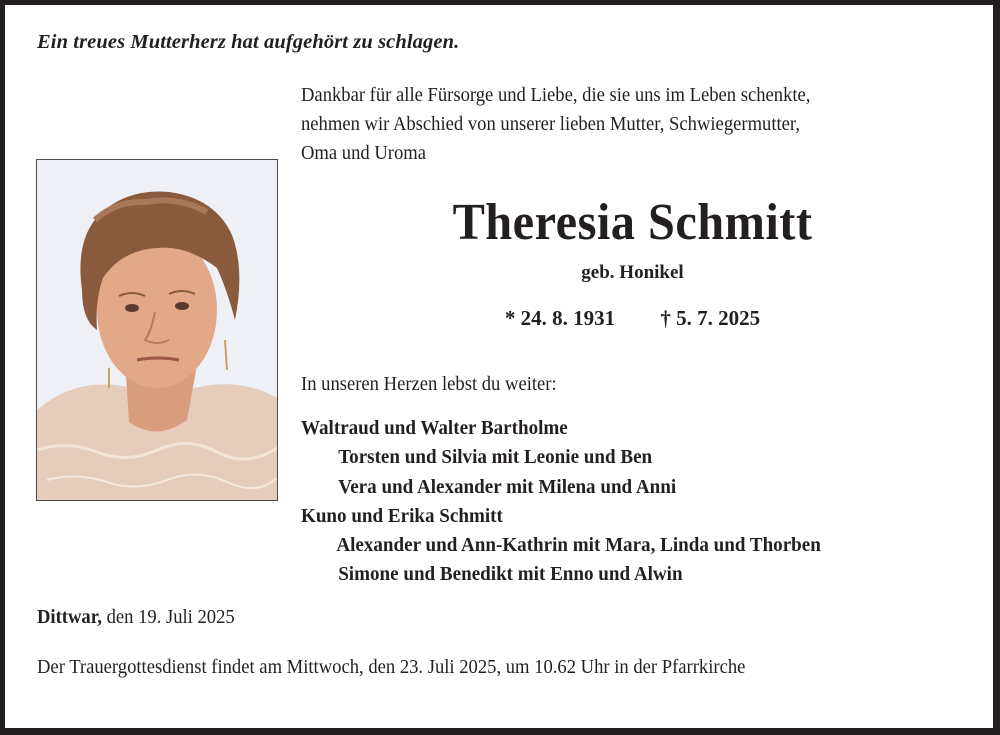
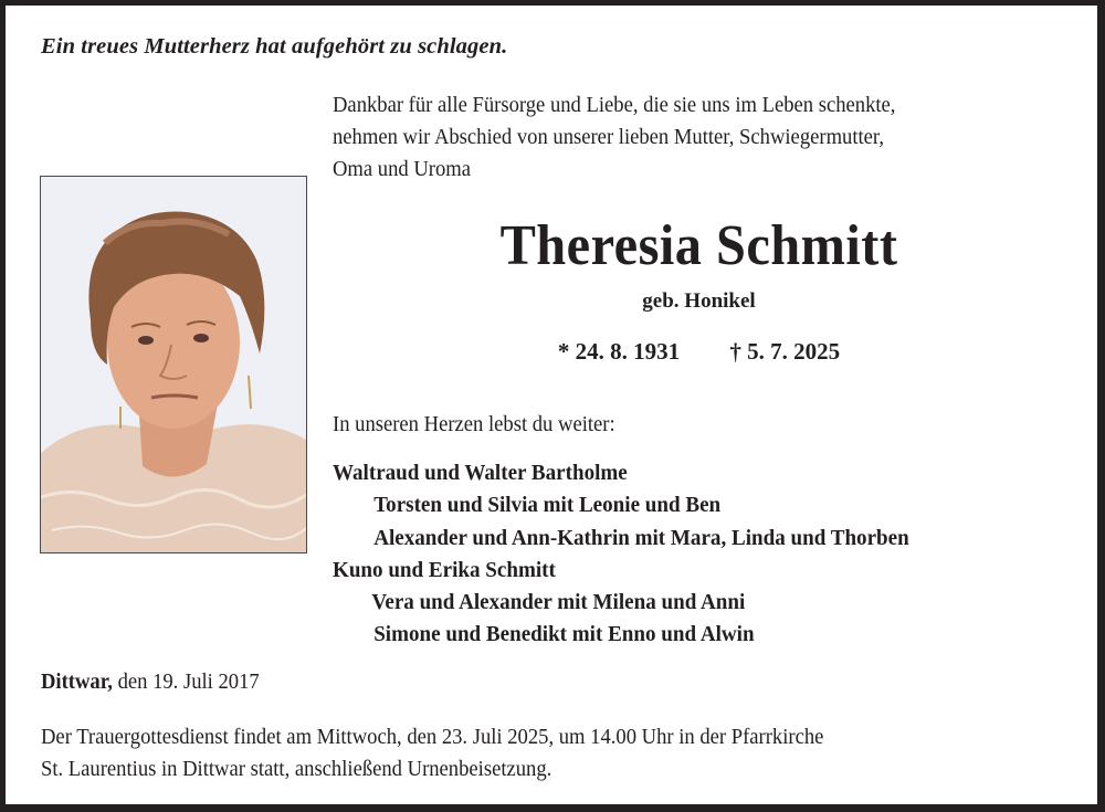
  Ein treues Mutterherz hat aufgehört zu schlagen.
  Dankbar für alle Fürsorge und Liebe, die sie uns im Leben schenkte,
  nehmen wir Abschied von unserer lieben Mutter, Schwiegermutter,
  Oma und Uroma
  Theresia Schmitt
  geb. Honikel
  * 24. 8. 1931 † 5. 7. 2025
  In unseren Herzen lebst du weiter:
  Waltraud und Walter Bartholme
  Torsten und Silvia mit Leonie und Ben
- Vera und Alexander mit Milena und Anni
+ Alexander und Ann-Kathrin mit Mara, Linda und Thorben
  Kuno und Erika Schmitt
- Alexander und Ann-Kathrin mit Mara, Linda und Thorben
+ Vera und Alexander mit Milena und Anni
  Simone und Benedikt mit Enno und Alwin
- Dittwar, den 19. Juli 2025
+ Dittwar, den 19. Juli 2017
- Der Trauergottesdienst findet am Mittwoch, den 23. Juli 2025, um 10.62 Uhr in der Pfarrkirche
+ Der Trauergottesdienst findet am Mittwoch, den 23. Juli 2025, um 14.00 Uhr in der Pfarrkirche
+ St. Laurentius in Dittwar statt, anschließend Urnenbeisetzung.
